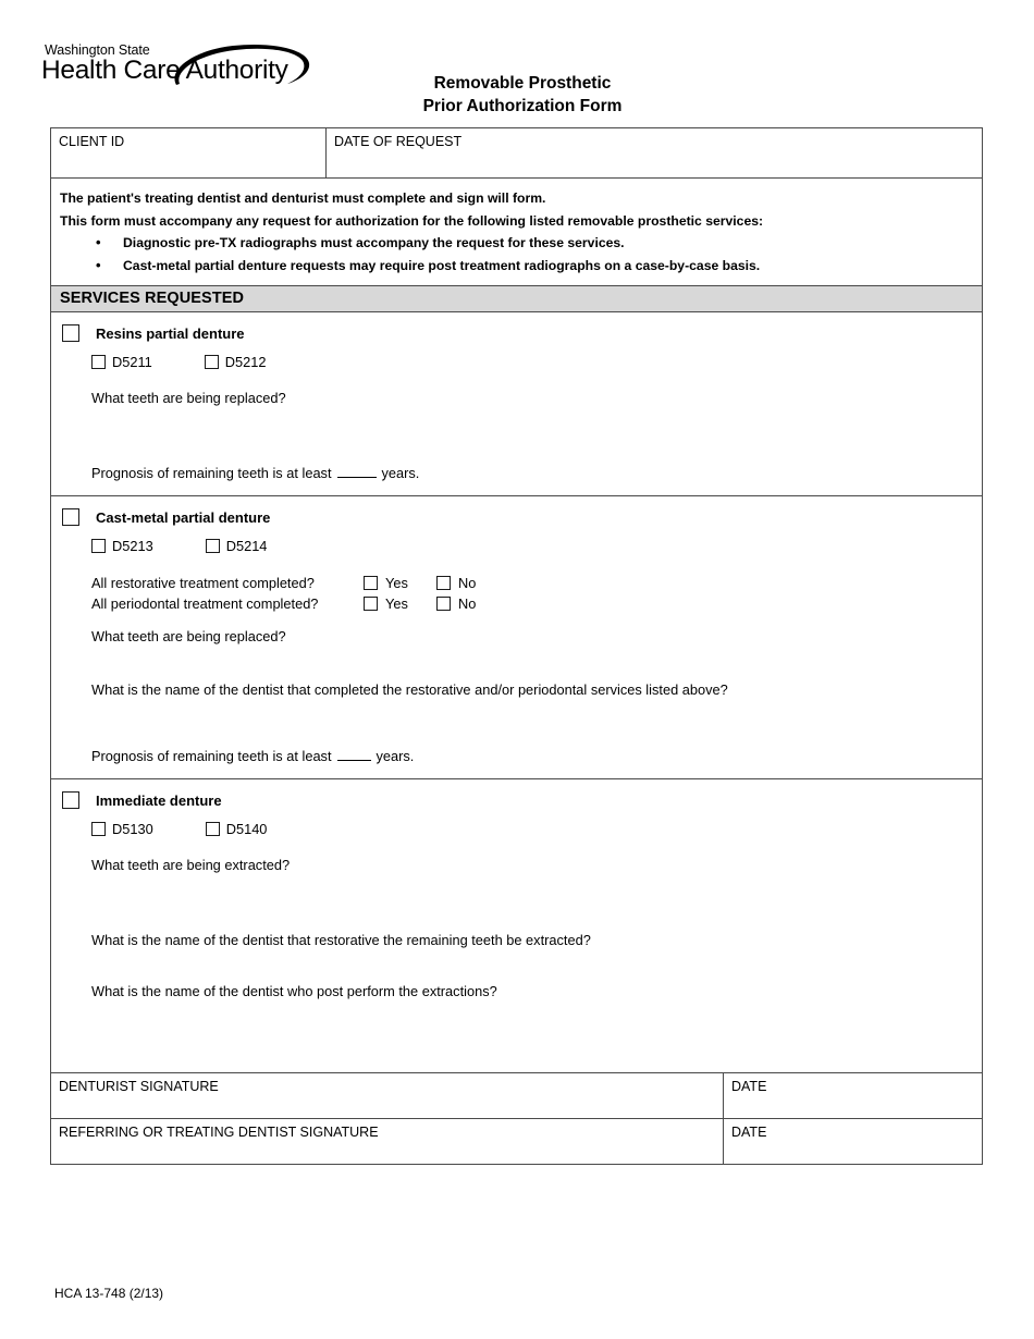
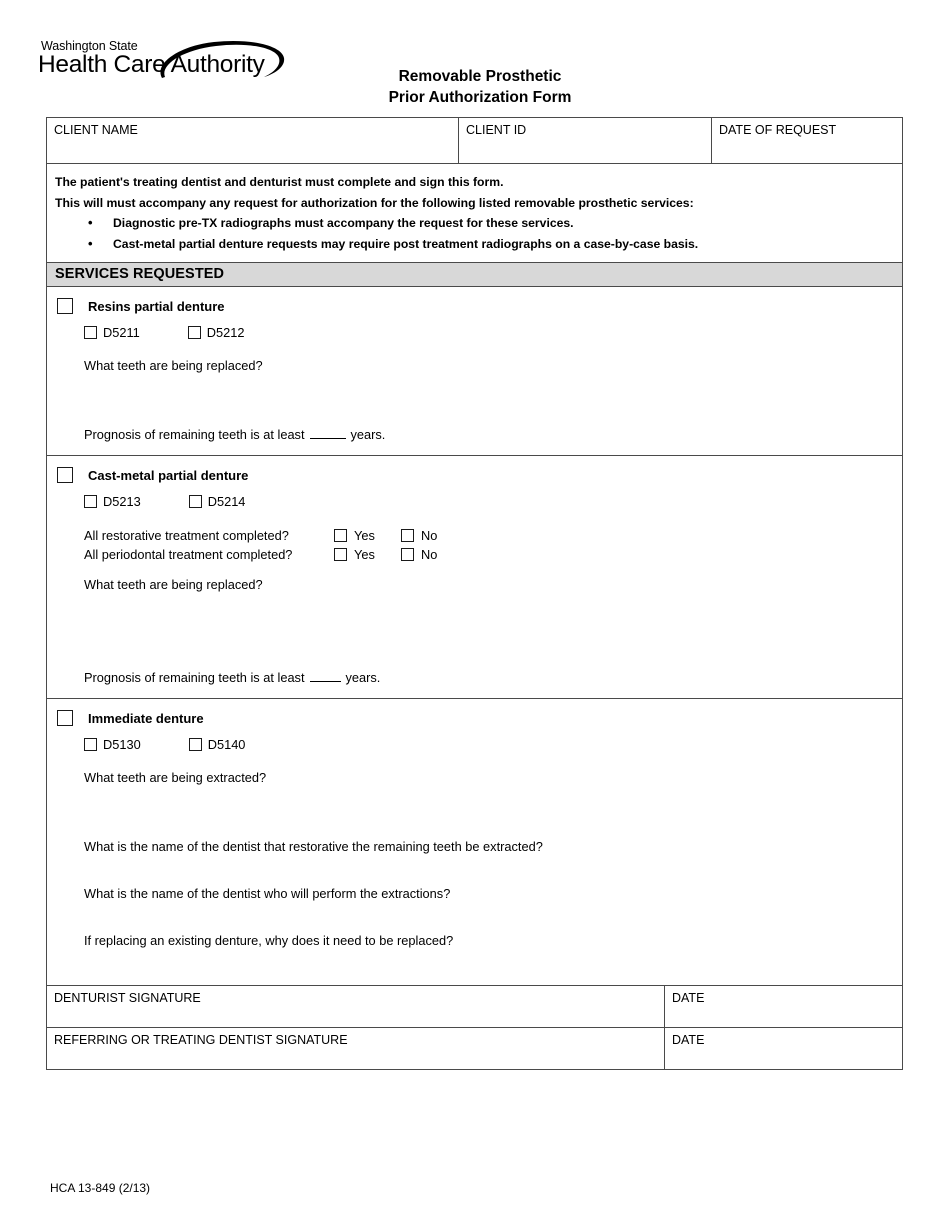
  Washington State
  Health Care Authority
  Removable Prosthetic
  Prior Authorization Form
+ CLIENT NAME
  CLIENT ID
  DATE OF REQUEST
- The patient's treating dentist and denturist must complete and sign will form.
+ The patient's treating dentist and denturist must complete and sign this form.
- This form must accompany any request for authorization for the following listed removable prosthetic services:
+ This will must accompany any request for authorization for the following listed removable prosthetic services:
  Diagnostic pre-TX radiographs must accompany the request for these services.
  Cast-metal partial denture requests may require post treatment radiographs on a case-by-case basis.
  SERVICES REQUESTED
  Resins partial denture
  D5211
  D5212
  What teeth are being replaced?
  Prognosis of remaining teeth is at least years.
  Cast-metal partial denture
  D5213
  D5214
  All restorative treatment completed?
  Yes
  No
  All periodontal treatment completed?
  Yes
  No
  What teeth are being replaced?
- What is the name of the dentist that completed the restorative and/or periodontal services listed above?
  Prognosis of remaining teeth is at least years.
  Immediate denture
  D5130
  D5140
  What teeth are being extracted?
  What is the name of the dentist that restorative the remaining teeth be extracted?
- What is the name of the dentist who post perform the extractions?
+ What is the name of the dentist who will perform the extractions?
+ If replacing an existing denture, why does it need to be replaced?
  DENTURIST SIGNATURE
  DATE
  REFERRING OR TREATING DENTIST SIGNATURE
  DATE
- HCA 13-748 (2/13)
+ HCA 13-849 (2/13)
